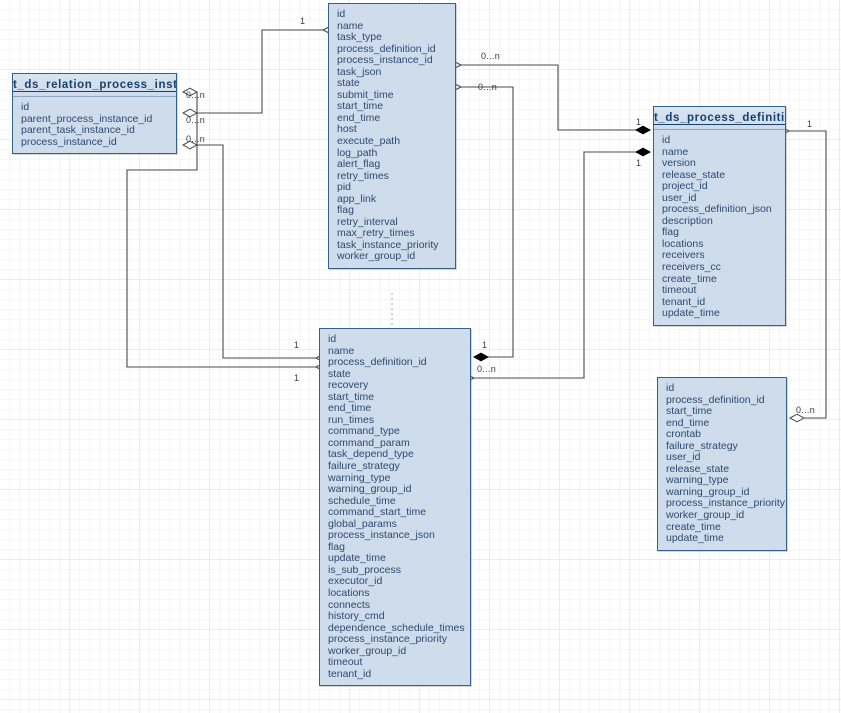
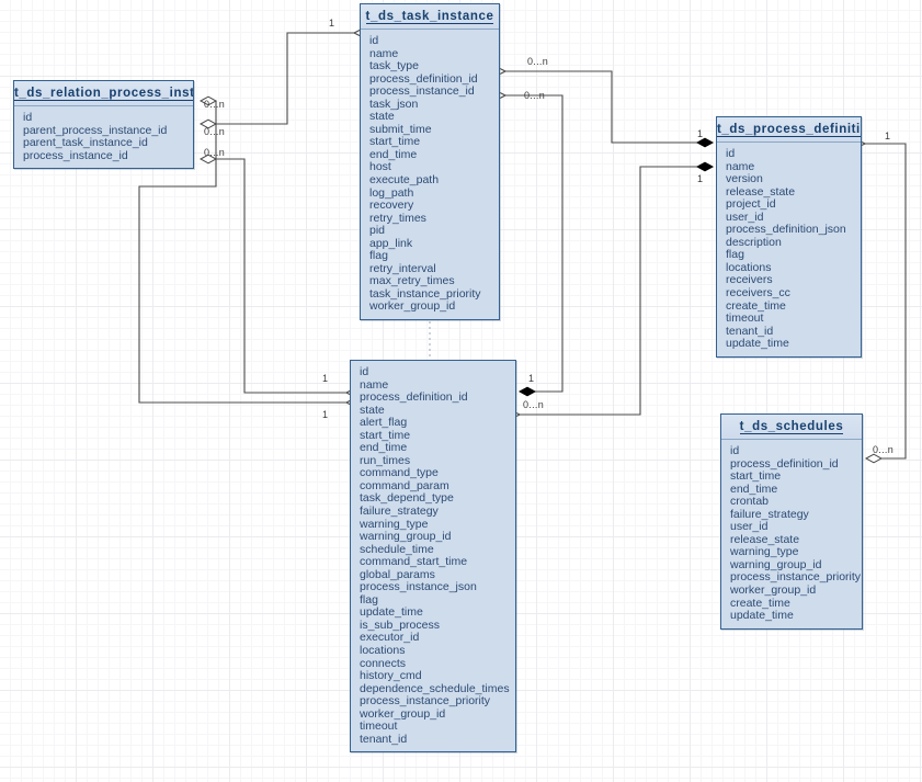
  t_ds_relation_process_inst
  id
  parent_process_instance_id
  parent_task_instance_id
  process_instance_id
+ t_ds_task_instance
  id
  name
  task_type
  process_definition_id
  process_instance_id
  task_json
  state
  submit_time
  start_time
  end_time
  host
  execute_path
  log_path
- alert_flag
+ recovery
  retry_times
  pid
  app_link
  flag
  retry_interval
  max_retry_times
  task_instance_priority
  worker_group_id
  t_ds_process_definiti
  id
  name
  version
  release_state
  project_id
  user_id
  process_definition_json
  description
  flag
  locations
  receivers
  receivers_cc
  create_time
  timeout
  tenant_id
  update_time
  id
  name
  process_definition_id
  state
- recovery
+ alert_flag
  start_time
  end_time
  run_times
  command_type
  command_param
  task_depend_type
  failure_strategy
  warning_type
  warning_group_id
  schedule_time
  command_start_time
  global_params
  process_instance_json
  flag
  update_time
  is_sub_process
  executor_id
  locations
  connects
  history_cmd
  dependence_schedule_times
  process_instance_priority
  worker_group_id
  timeout
  tenant_id
+ t_ds_schedules
  id
  process_definition_id
  start_time
  end_time
  crontab
  failure_strategy
  user_id
  release_state
  warning_type
  warning_group_id
  process_instance_priority
  worker_group_id
  create_time
  update_time
  1
  0...n
  0...n
  0...n
  0...n
  0...n
  1
  1
  1
  1
  1
  1
  0...n
  0...n
